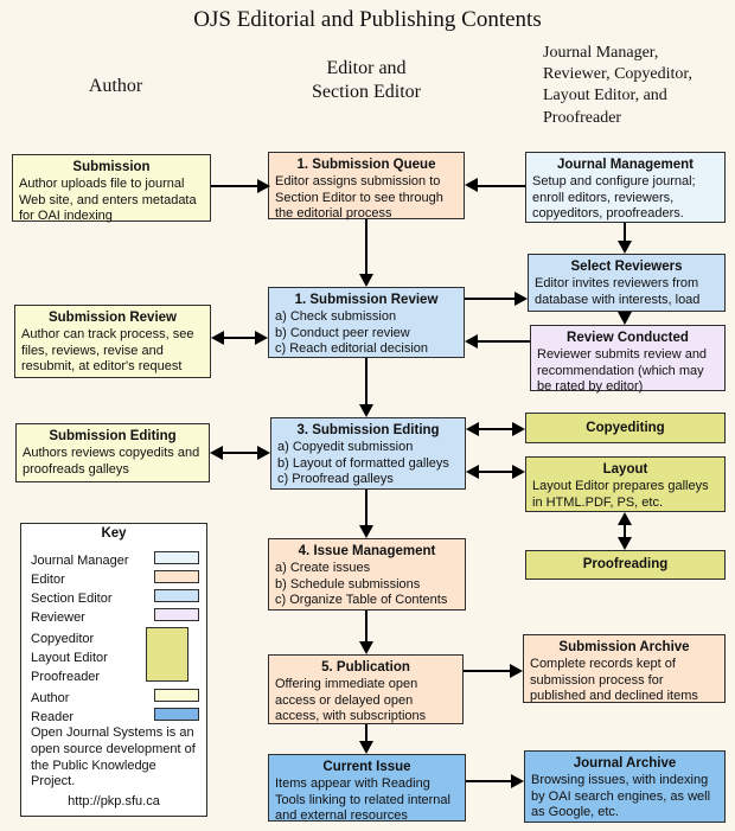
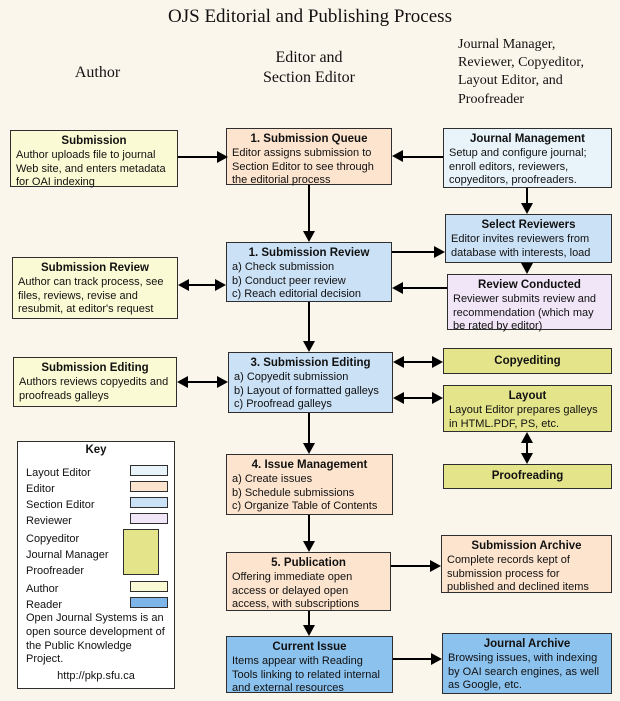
- OJS Editorial and Publishing Contents
+ OJS Editorial and Publishing Process
  Author
  Editor and
  Section Editor
  Journal Manager,
  Reviewer, Copyeditor,
  Layout Editor, and
  Proofreader
  Submission
  Author uploads file to journal Web site, and enters metadata for OAI indexing
  1. Submission Queue
  Editor assigns submission to Section Editor to see through the editorial process
  Journal Management
  Setup and configure journal; enroll editors, reviewers, copyeditors, proofreaders.
  Select Reviewers
  Editor invites reviewers from database with interests, load
  Review Conducted
  Reviewer submits review and recommendation (which may be rated by editor)
  Submission Review
  Author can track process, see files, reviews, revise and resubmit, at editor's request
  1. Submission Review
  a) Check submission
  b) Conduct peer review
  c) Reach editorial decision
  Submission Editing
  Authors reviews copyedits and proofreads galleys
  3. Submission Editing
  a) Copyedit submission
  b) Layout of formatted galleys
  c) Proofread galleys
  Copyediting
  Layout
  Layout Editor prepares galleys in HTML.PDF, PS, etc.
  Proofreading
  4. Issue Management
  a) Create issues
  b) Schedule submissions
  c) Organize Table of Contents
  5. Publication
  Offering immediate open access or delayed open access, with subscriptions
  Submission Archive
  Complete records kept of submission process for published and declined items
  Current Issue
  Items appear with Reading Tools linking to related internal and external resources
  Journal Archive
  Browsing issues, with indexing by OAI search engines, as well as Google, etc.
  Key
- Journal Manager
+ Layout Editor
  Editor
  Section Editor
  Reviewer
  Copyeditor
- Layout Editor
+ Journal Manager
  Proofreader
  Author
  Reader
  Open Journal Systems is an open source development of the Public Knowledge Project.
  http://pkp.sfu.ca
